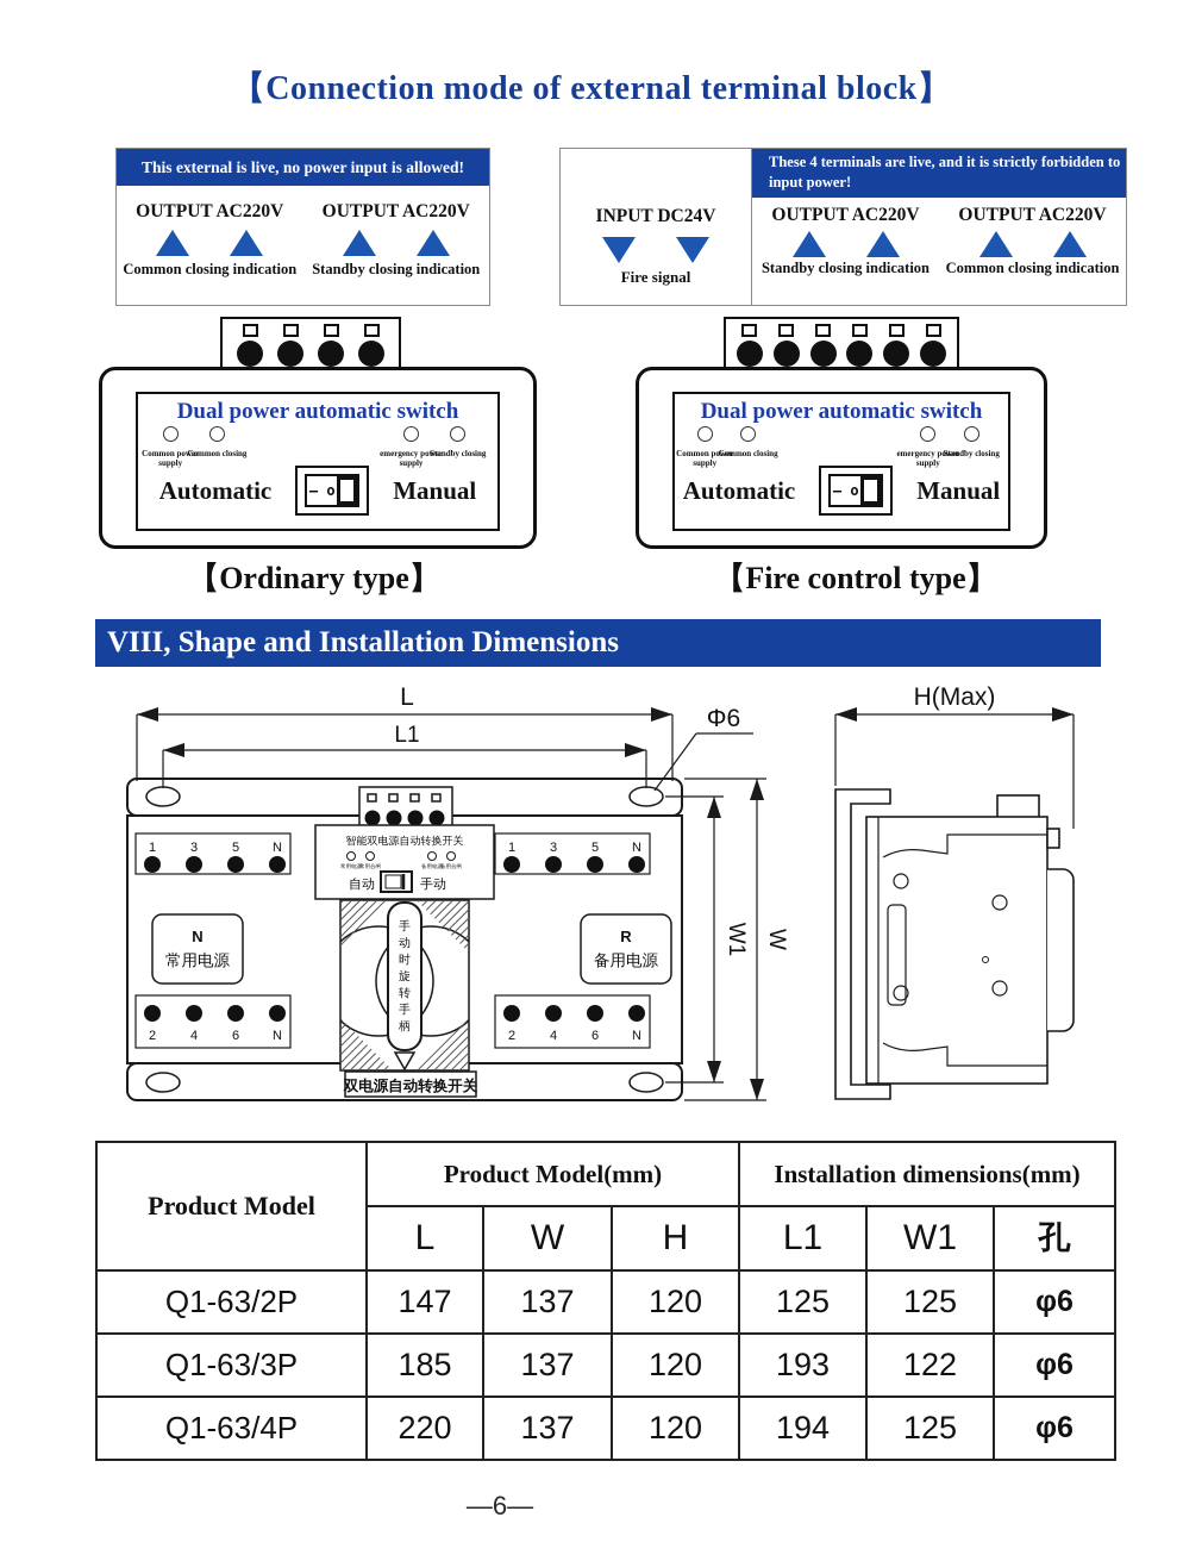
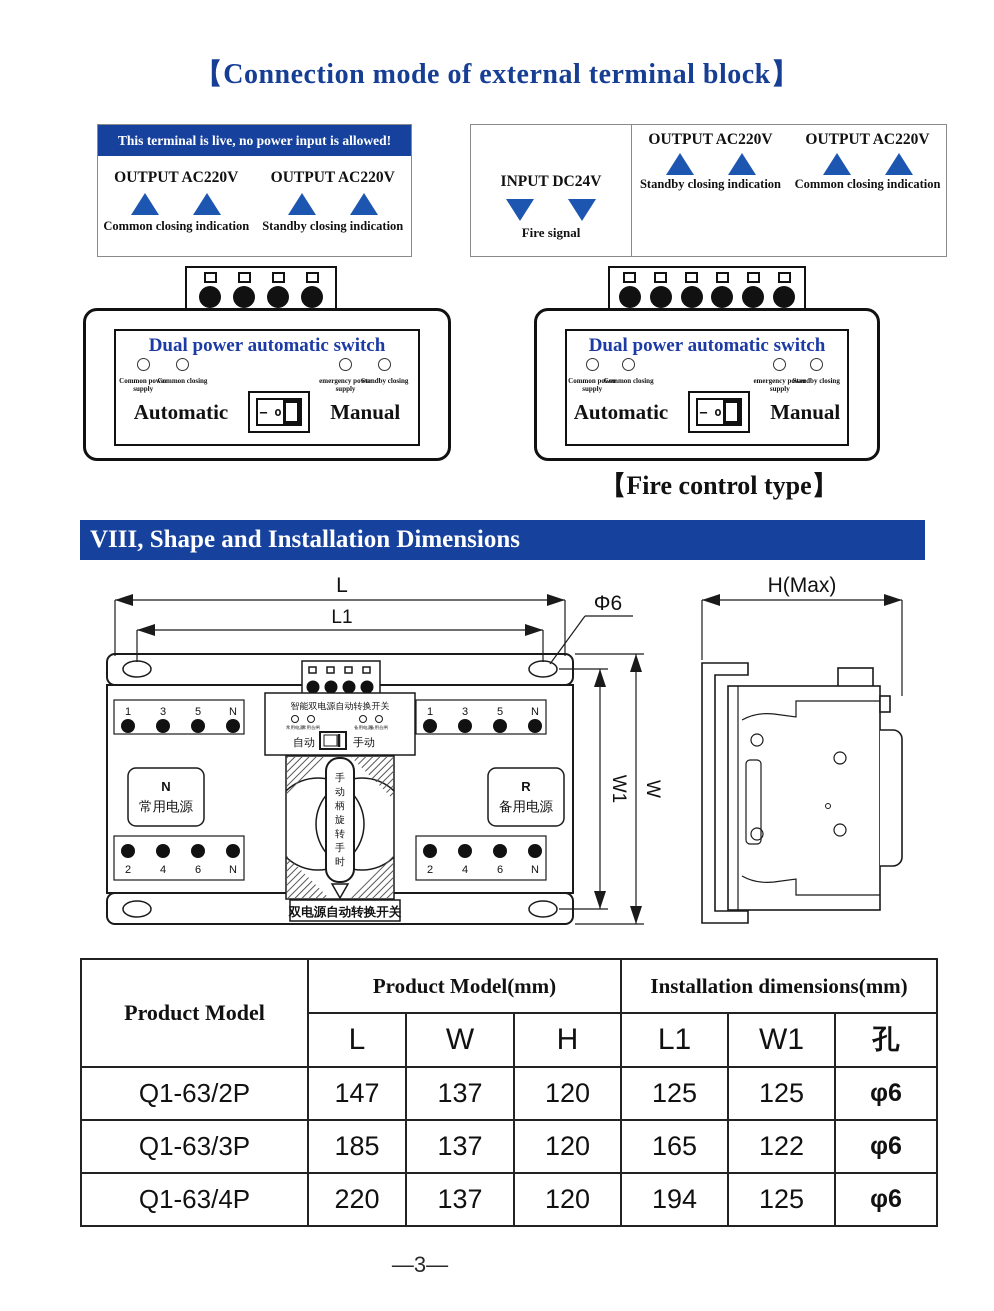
  【Connection mode of external terminal block】
- This external is live, no power input is allowed!
+ This terminal is live, no power input is allowed!
  OUTPUT AC220V
  Common closing indication
  OUTPUT AC220V
  Standby closing indication
  INPUT DC24V
  Fire signal
- These 4 terminals are live, and it is strictly forbidden to input power!
  OUTPUT AC220V
  Standby closing indication
  OUTPUT AC220V
  Common closing indication
  Dual power automatic switch
  Common power supply
  Common closing
  emergency power supply
  Standby closing
  Automatic
  — o
  Manual
  Dual power automatic switch
  Common power supply
  Common closing
  emergency power supply
  Standby closing
  Automatic
  — o
  Manual
- 【Ordinary type】
  【Fire control type】
  VIII, Shape and Installation Dimensions
  L
  L1
  Φ6
  H(Max)
  1
  3
  5
  N
  1
  3
  5
  N
  2
  4
  6
  N
  2
  4
  6
  N
  智能双电源自动转换开关
  自动
  手动
  N
  常用电源
  R
  备用电源
  手
  动
- 时
+ 柄
  旋
  转
  手
- 柄
+ 时
  双电源自动转换开关
  Product Model	Product Model(mm)	Installation dimensions(mm)
  L	W	H	L1	W1	孔
  Q1-63/2P	147	137	120	125	125	φ6
- Q1-63/3P	185	137	120	193	122	φ6
+ Q1-63/3P	185	137	120	165	122	φ6
  Q1-63/4P	220	137	120	194	125	φ6
- —6—
+ —3—
